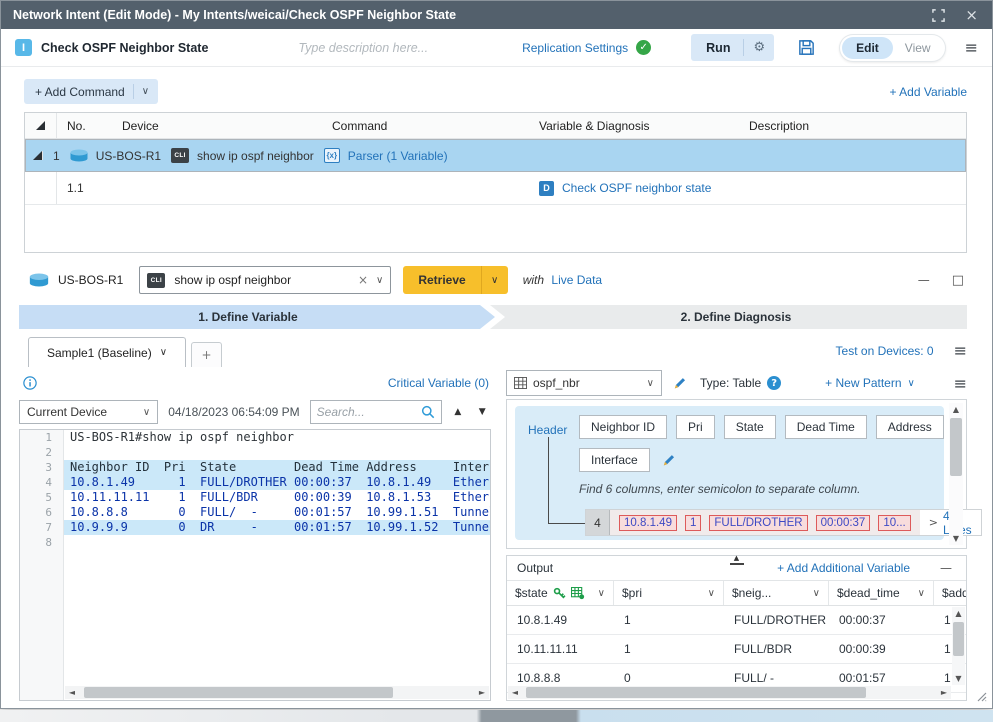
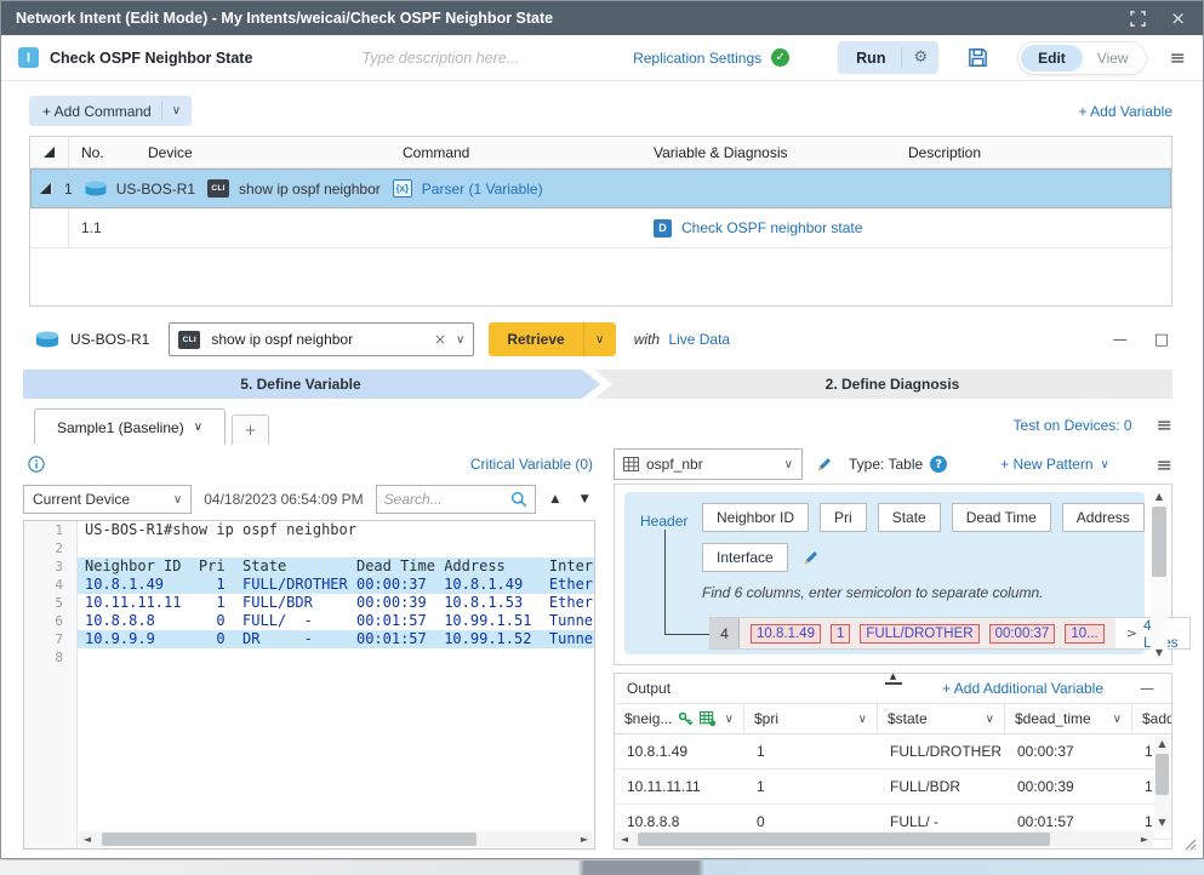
  Network Intent (Edit Mode) - My Intents/weicai/Check OSPF Neighbor State
  ×
  I
  Check OSPF Neighbor State
  Type description here...
  Replication Settings
  ✓
  Run
  ⚙
  Edit
  View
  ≡
  + Add Command
  ∨
  + Add Variable
  No.
  Device
  Command
  Variable & Diagnosis
  Description
  1
  US-BOS-R1
  show ip ospf neighbor
  {x}
  Parser (1 Variable)
  1.1
  D
  Check OSPF neighbor state
  US-BOS-R1
  show ip ospf neighbor
  ×
  ∨
  Retrieve
  ∨
  with Live Data
  —
  □
- 1. Define Variable
+ 5. Define Variable
  2. Define Diagnosis
  Sample1 (Baseline)
  ∨
  +
  Test on Devices: 0
  ≡
  Critical Variable (0)
  Current Device
  ∨
  04/18/2023 06:54:09 PM
  Search...
  ▲
  ▼
  1
  US-BOS-R1#show ip ospf neighbor
  2
  3
  Neighbor ID Pri State Dead Time Address Inter
  4
  10.8.1.49 1 FULL/DROTHER 00:00:37 10.8.1.49 Ether
  5
  10.11.11.11 1 FULL/BDR 00:00:39 10.8.1.53 Ether
  6
  10.8.8.8 0 FULL/ - 00:01:57 10.99.1.51 Tunne
  7
  10.9.9.9 0 DR - 00:01:57 10.99.1.52 Tunne
  8
  ◄
  ►
  ospf_nbr
  ∨
  Type: Table
  ?
  + New Pattern
  ∨
  ≡
  Header
  Neighbor ID
  Pri
  State
  Dead Time
  Address
  Interface
  Find 6 columns, enter semicolon to separate column.
  4
  10.8.1.49
  1
  FULL/DROTHER
  00:00:37
  10...
  >
  ▲
  ▼
  ▲
  Output
  + Add Additional Variable
  —
- $state
+ $neig...
  ∨
  $pri
  ∨
- $neig...
+ $state
  ∨
  $dead_time
  ∨
  $add
  10.8.1.49
  1
  FULL/DROTHER
  00:00:37
  1
  10.11.11.11
  1
  FULL/BDR
  00:00:39
  1
  10.8.8.8
  0
  FULL/ -
  00:01:57
  1
  ▲
  ▼
  ◄
  ►
